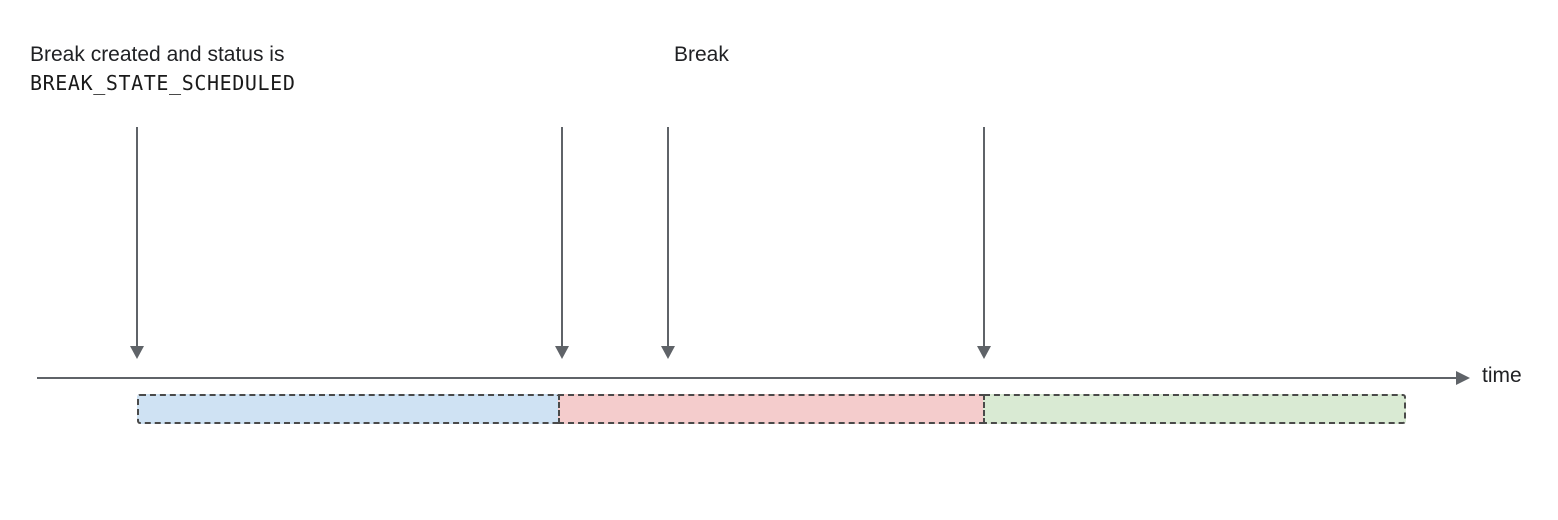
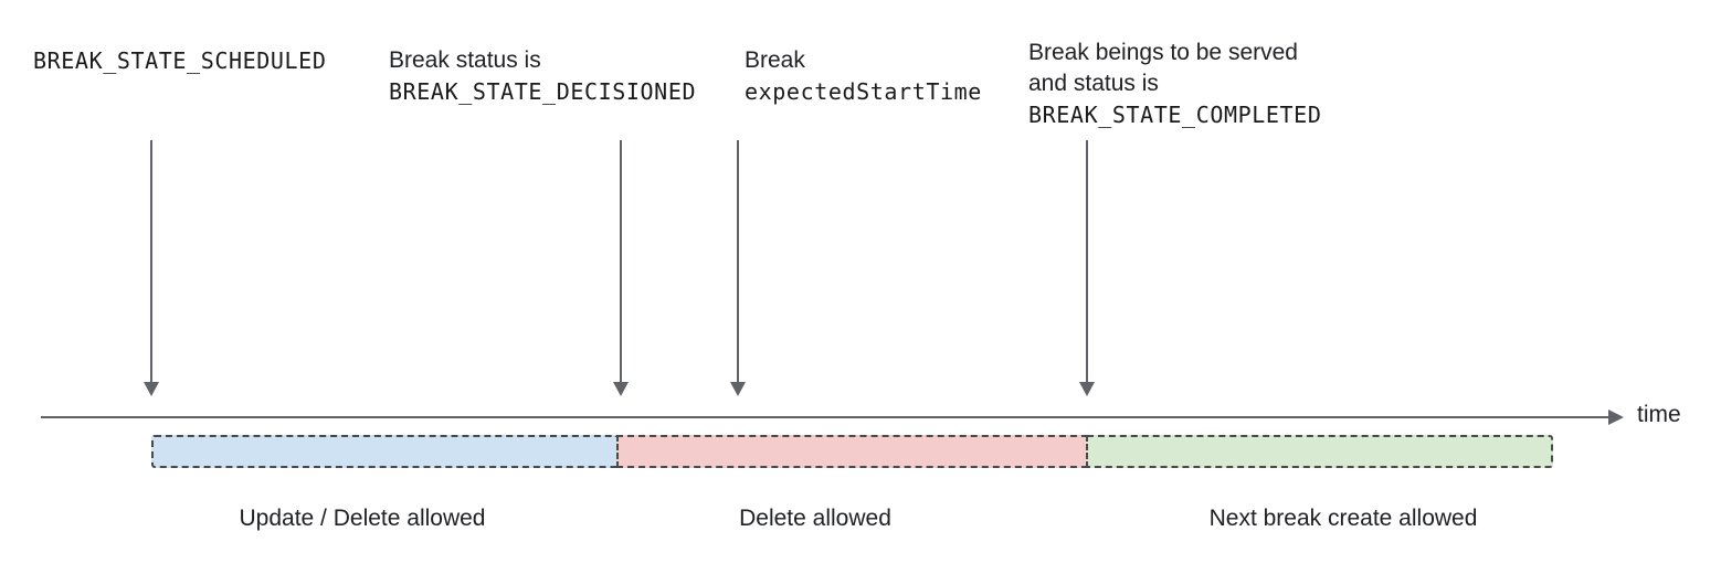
- Break created and status is
  BREAK_STATE_SCHEDULED
+ Break status is
+ BREAK_STATE_DECISIONED
  Break
+ expectedStartTime
+ Break beings to be served
+ and status is
+ BREAK_STATE_COMPLETED
  time
+ Update / Delete allowed
+ Delete allowed
+ Next break create allowed
